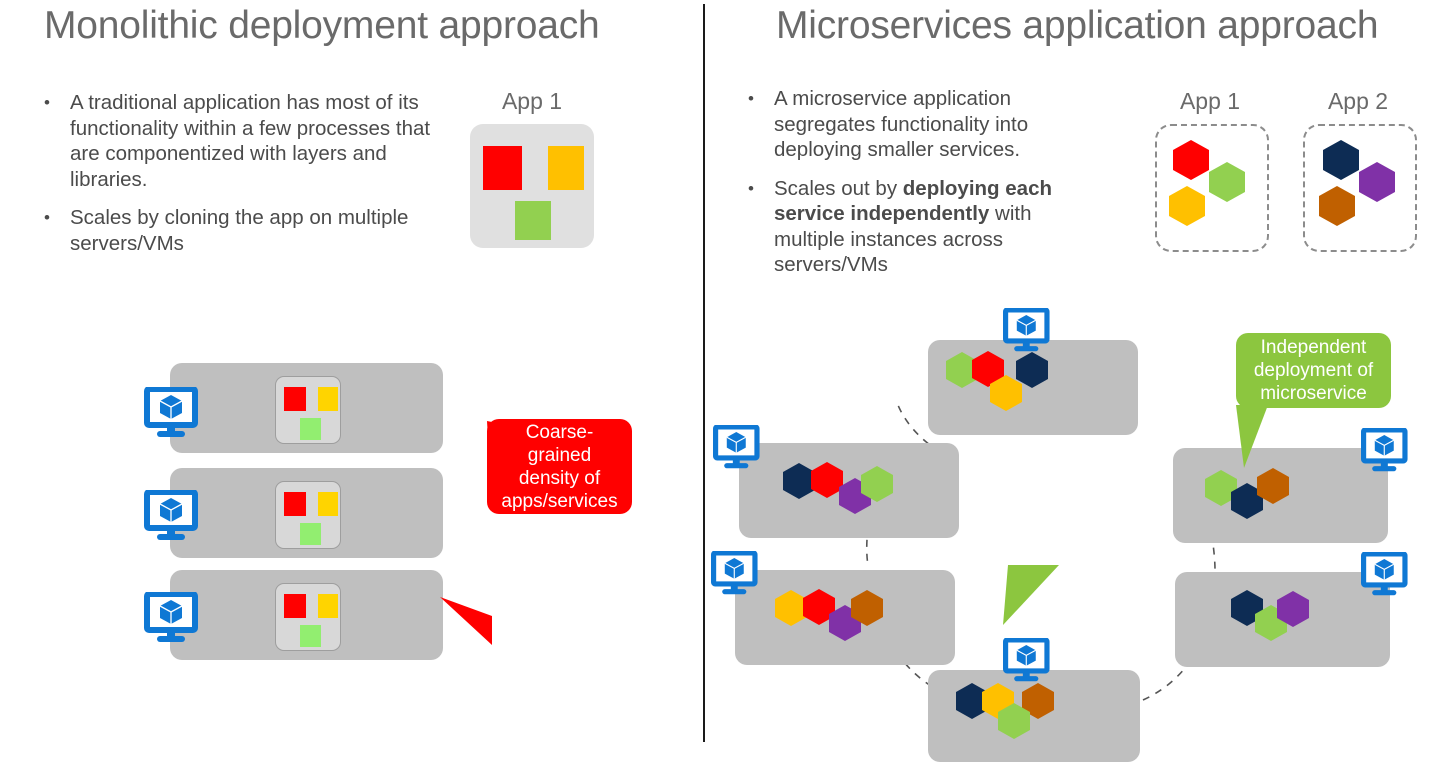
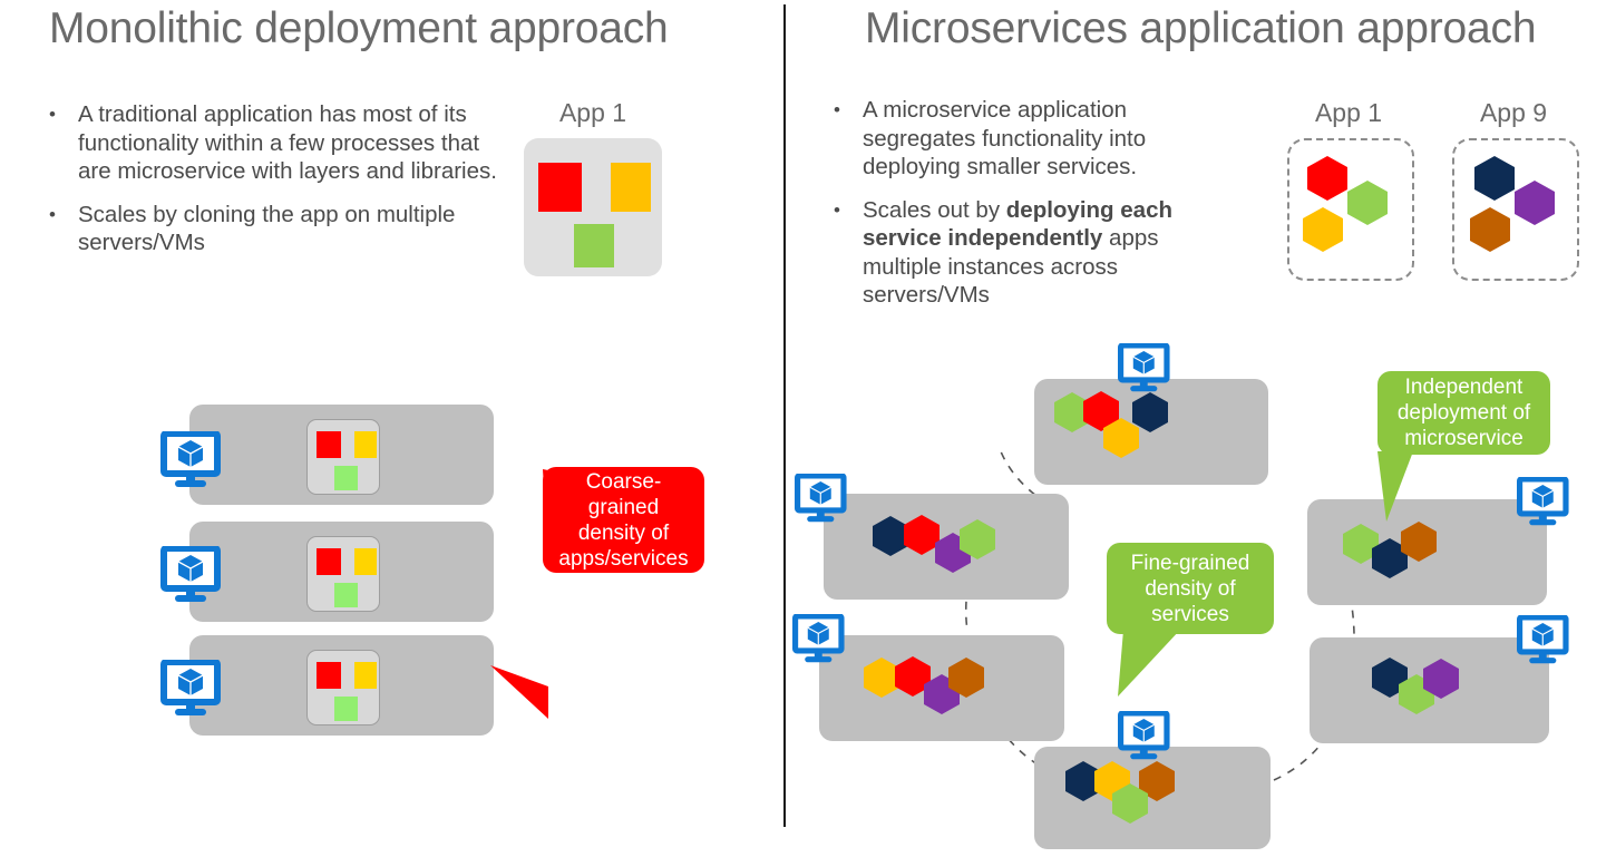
  Monolithic deployment approach
  •
- A traditional application has most of its functionality within a few processes that are componentized with layers and libraries.
+ A traditional application has most of its functionality within a few processes that are microservice with layers and libraries.
  •
  Scales by cloning the app on multiple servers/VMs
  App 1
  Coarse-grained density of apps/services
  Microservices application approach
  •
  A microservice application segregates functionality into deploying smaller services.
  •
- Scales out by deploying each service independently with multiple instances across servers/VMs
+ Scales out by deploying each service independently apps multiple instances across servers/VMs
  App 1
- App 2
+ App 9
  Independent deployment of microservice
+ Fine-grained density of services
